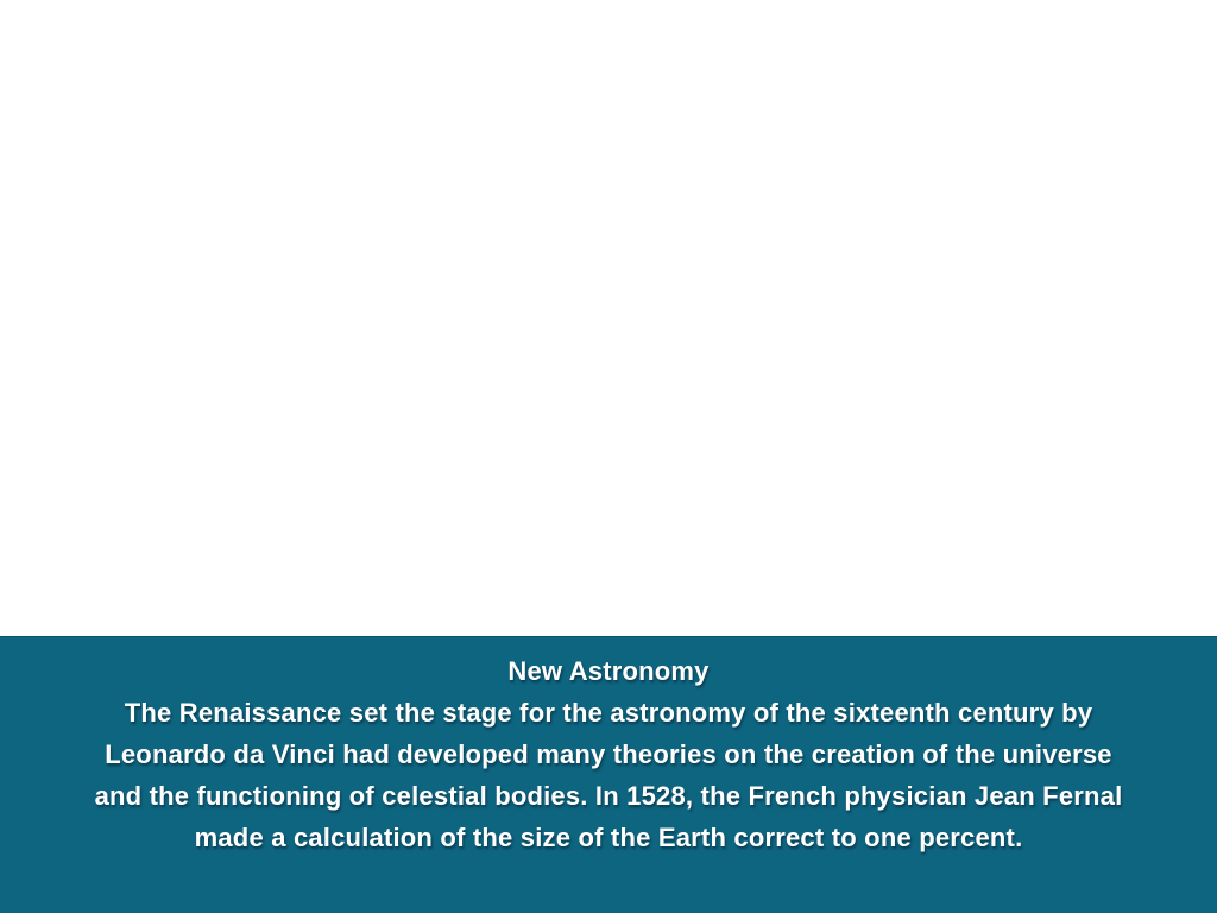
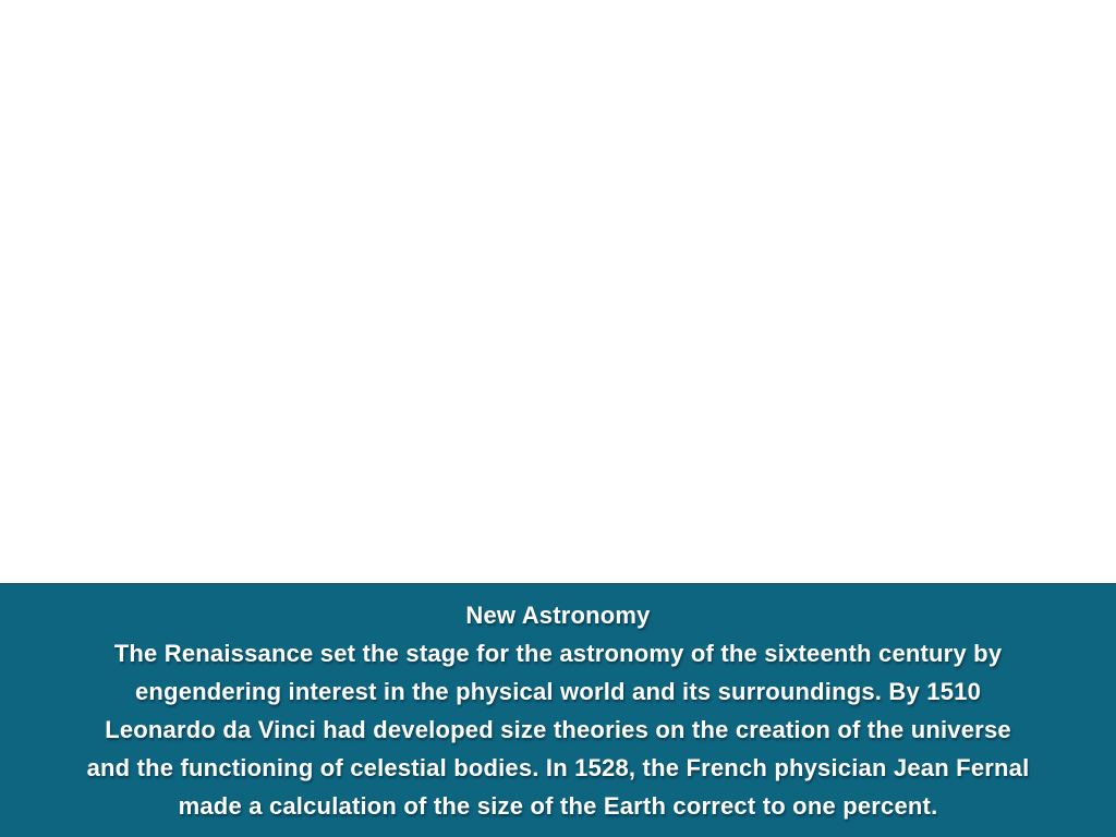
  New Astronomy
  The Renaissance set the stage for the astronomy of the sixteenth century by
+ engendering interest in the physical world and its surroundings. By 1510
- Leonardo da Vinci had developed many theories on the creation of the universe
+ Leonardo da Vinci had developed size theories on the creation of the universe
  and the functioning of celestial bodies. In 1528, the French physician Jean Fernal
  made a calculation of the size of the Earth correct to one percent.
